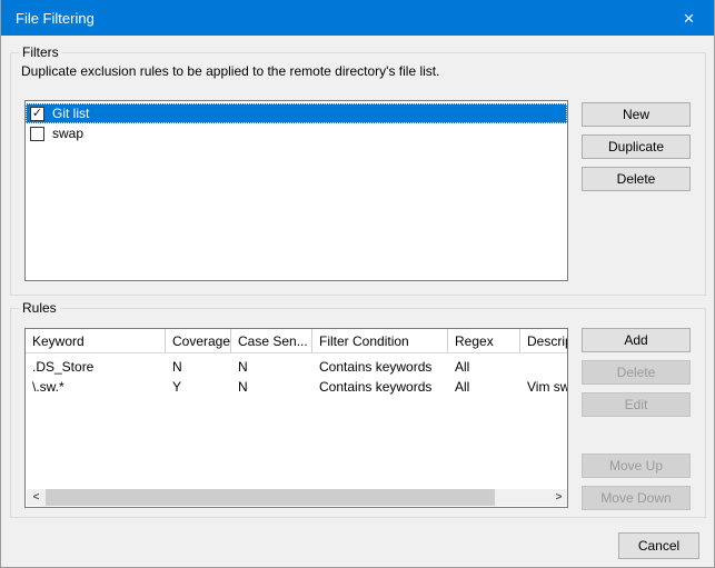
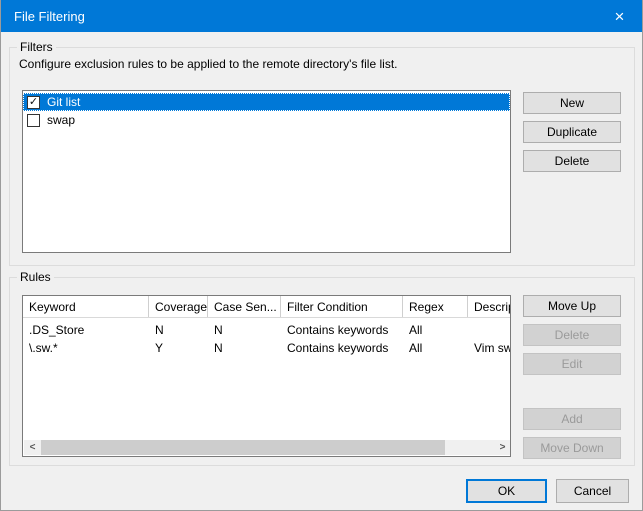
  File Filtering
  ×
  Filters
- Duplicate exclusion rules to be applied to the remote directory's file list.
+ Configure exclusion rules to be applied to the remote directory's file list.
  ✓
  Git list
  swap
  New
  Duplicate
  Delete
  Rules
  Keyword
  Coverage
  Case Sen...
  Filter Condition
  Regex
  Descri
  .DS_Store
  N
  N
  Contains keywords
  All
  \.sw.*
  Y
  N
  Contains keywords
  All
  Vim sw
  <
  >
- Add
+ Move Up
  Delete
  Edit
- Move Up
+ Add
  Move Down
+ OK
  Cancel
